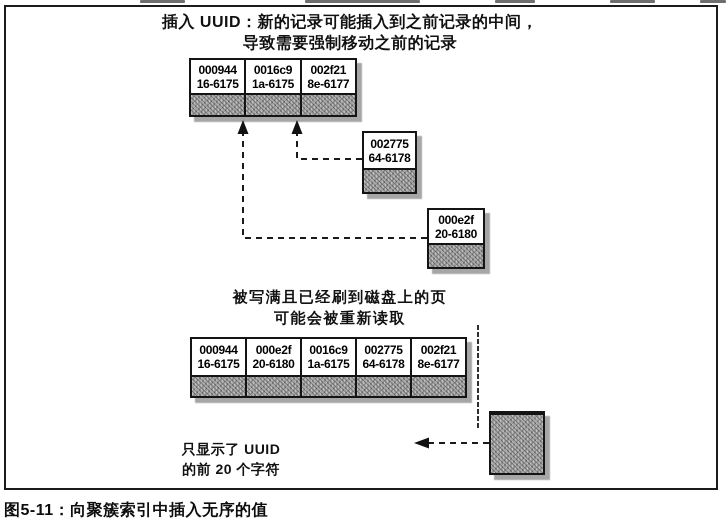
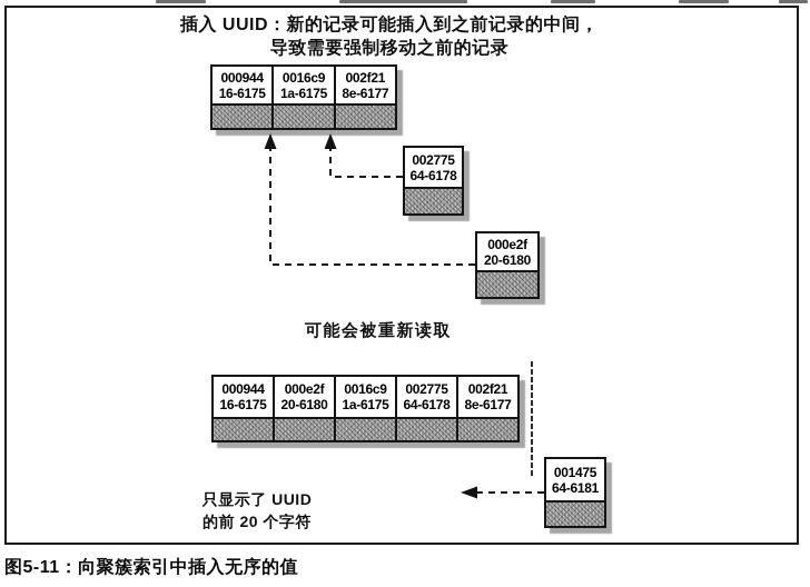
  插入 UUID：新的记录可能插入到之前记录的中间，
  导致需要强制移动之前的记录
  000944
  16-6175
  0016c9
  1a-6175
  002f21
  8e-6177
  002775
  64-6178
  000e2f
  20-6180
- 被写满且已经刷到磁盘上的页
  可能会被重新读取
  000944
  16-6175
  000e2f
  20-6180
  0016c9
  1a-6175
  002775
  64-6178
  002f21
  8e-6177
+ 001475
+ 64-6181
  只显示了 UUID
  的前 20 个字符
  图5-11：向聚簇索引中插入无序的值
